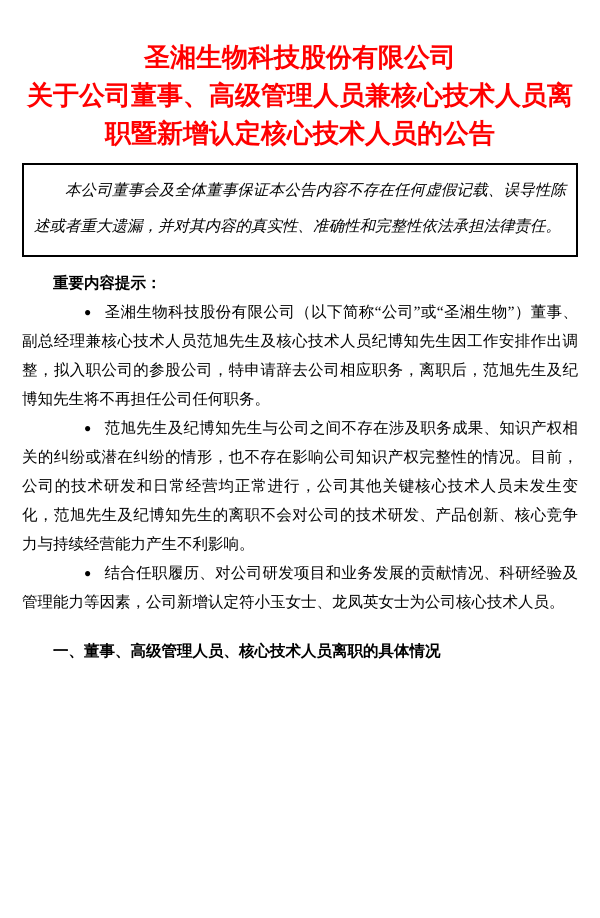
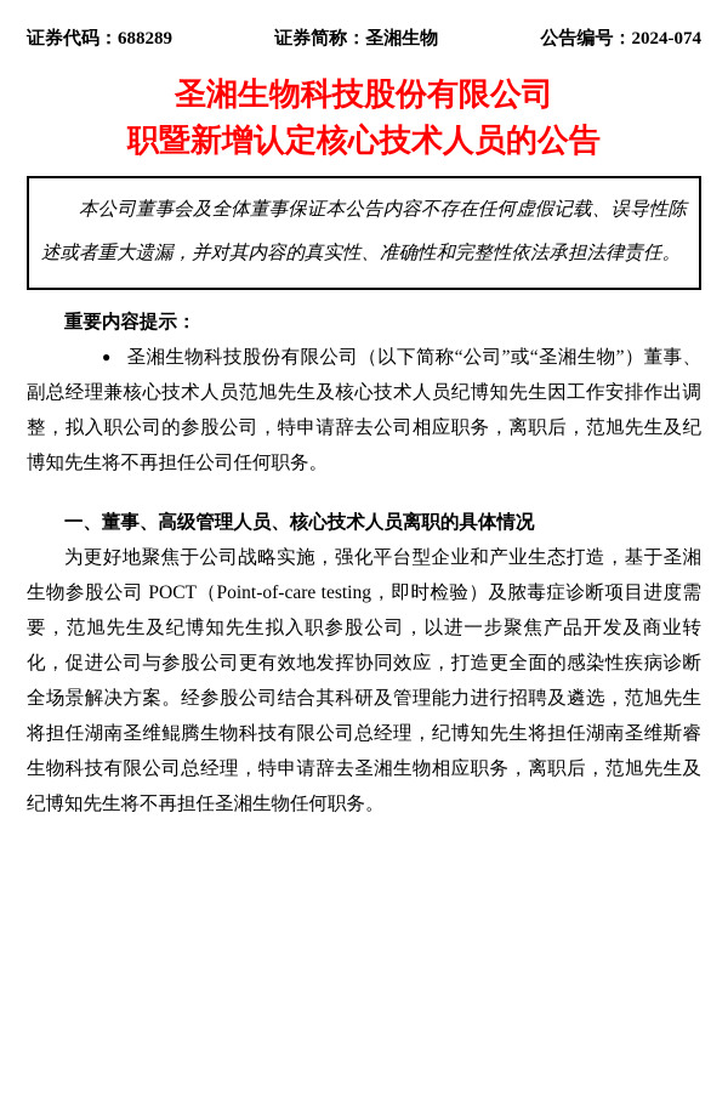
+ 证券代码：688289
+ 证券简称：圣湘生物
+ 公告编号：2024-074
  圣湘生物科技股份有限公司
- 关于公司董事、高级管理人员兼核心技术人员离
  职暨新增认定核心技术人员的公告
  本公司董事会及全体董事保证本公告内容不存在任何虚假记载、误导性陈述或者重大遗漏，并对其内容的真实性、准确性和完整性依法承担法律责任。
  重要内容提示：
  ● 圣湘生物科技股份有限公司（以下简称“公司”或“圣湘生物”）董事、副总经理兼核心技术人员范旭先生及核心技术人员纪博知先生因工作安排作出调整，拟入职公司的参股公司，特申请辞去公司相应职务，离职后，范旭先生及纪博知先生将不再担任公司任何职务。
- ● 范旭先生及纪博知先生与公司之间不存在涉及职务成果、知识产权相关的纠纷或潜在纠纷的情形，也不存在影响公司知识产权完整性的情况。目前，公司的技术研发和日常经营均正常进行，公司其他关键核心技术人员未发生变化，范旭先生及纪博知先生的离职不会对公司的技术研发、产品创新、核心竞争力与持续经营能力产生不利影响。
- ● 结合任职履历、对公司研发项目和业务发展的贡献情况、科研经验及管理能力等因素，公司新增认定符小玉女士、龙凤英女士为公司核心技术人员。
  一、董事、高级管理人员、核心技术人员离职的具体情况
+ 为更好地聚焦于公司战略实施，强化平台型企业和产业生态打造，基于圣湘生物参股公司 POCT（Point-of-care testing，即时检验）及脓毒症诊断项目进度需要，范旭先生及纪博知先生拟入职参股公司，以进一步聚焦产品开发及商业转化，促进公司与参股公司更有效地发挥协同效应，打造更全面的感染性疾病诊断全场景解决方案。经参股公司结合其科研及管理能力进行招聘及遴选，范旭先生将担任湖南圣维鲲腾生物科技有限公司总经理，纪博知先生将担任湖南圣维斯睿生物科技有限公司总经理，特申请辞去圣湘生物相应职务，离职后，范旭先生及纪博知先生将不再担任圣湘生物任何职务。
